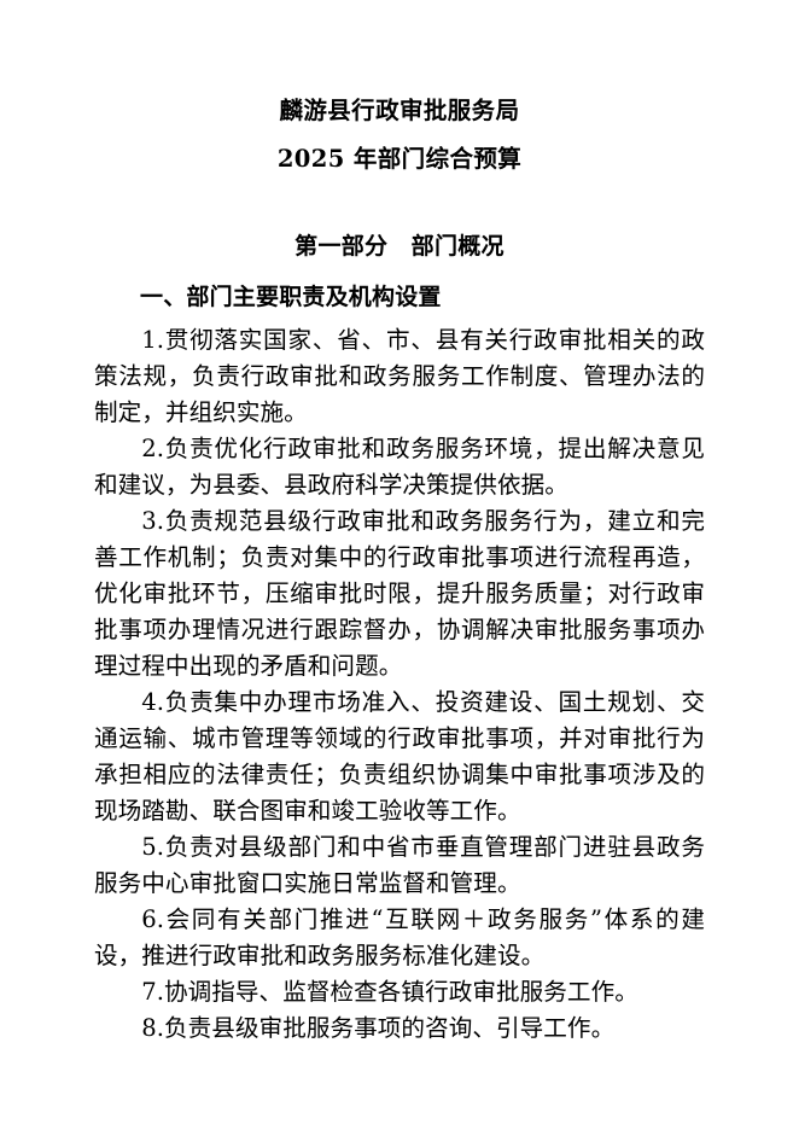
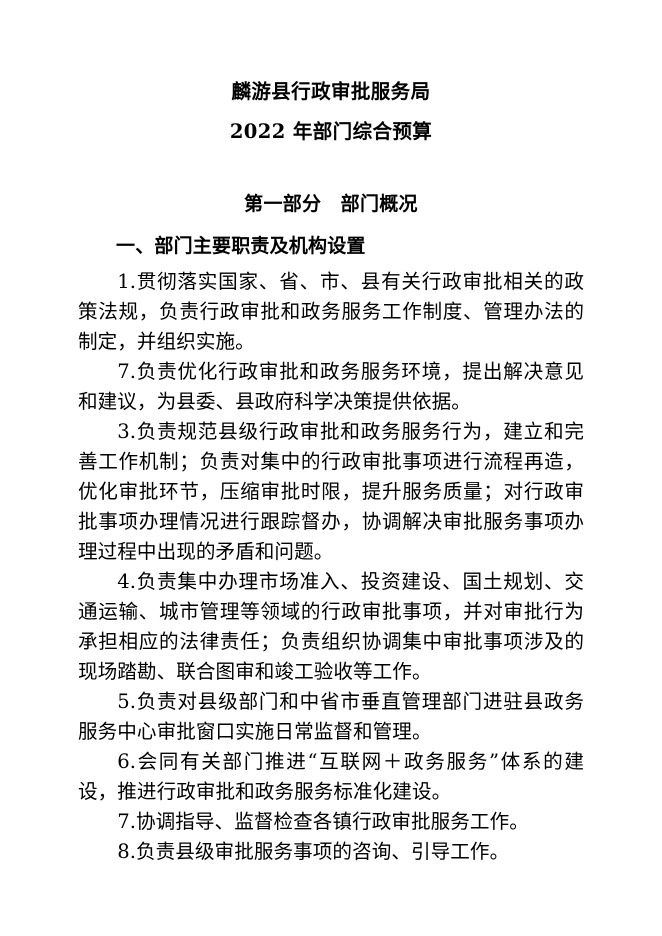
  麟游县行政审批服务局
- 2025 年部门综合预算
+ 2022 年部门综合预算
  第一部分 部门概况
  一、部门主要职责及机构设置
  1.贯彻落实国家、省、市、县有关行政审批相关的政策法规，负责行政审批和政务服务工作制度、管理办法的制定，并组织实施。
- 2.负责优化行政审批和政务服务环境，提出解决意见和建议，为县委、县政府科学决策提供依据。
+ 7.负责优化行政审批和政务服务环境，提出解决意见和建议，为县委、县政府科学决策提供依据。
  3.负责规范县级行政审批和政务服务行为，建立和完善工作机制；负责对集中的行政审批事项进行流程再造，优化审批环节，压缩审批时限，提升服务质量；对行政审批事项办理情况进行跟踪督办，协调解决审批服务事项办理过程中出现的矛盾和问题。
  4.负责集中办理市场准入、投资建设、国土规划、交通运输、城市管理等领域的行政审批事项，并对审批行为承担相应的法律责任；负责组织协调集中审批事项涉及的现场踏勘、联合图审和竣工验收等工作。
  5.负责对县级部门和中省市垂直管理部门进驻县政务服务中心审批窗口实施日常监督和管理。
  6.会同有关部门推进“互联网＋政务服务”体系的建设，推进行政审批和政务服务标准化建设。
  7.协调指导、监督检查各镇行政审批服务工作。
  8.负责县级审批服务事项的咨询、引导工作。
